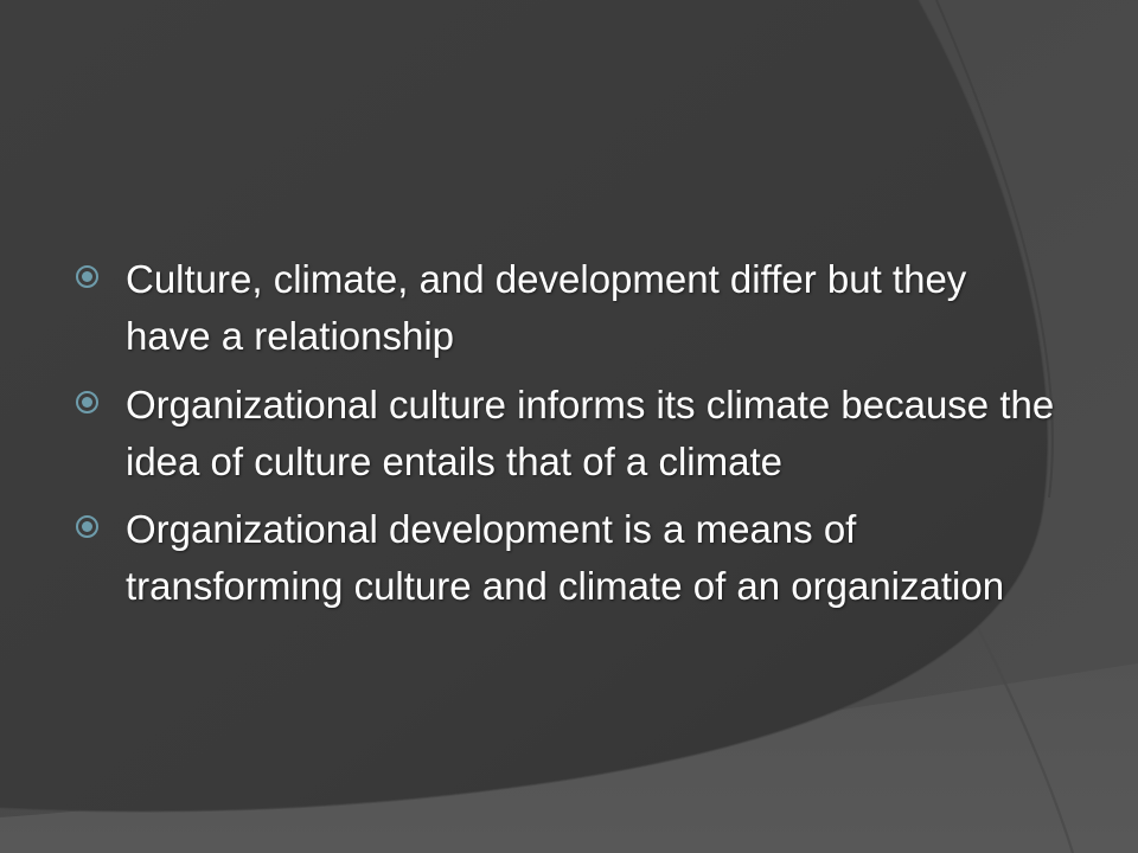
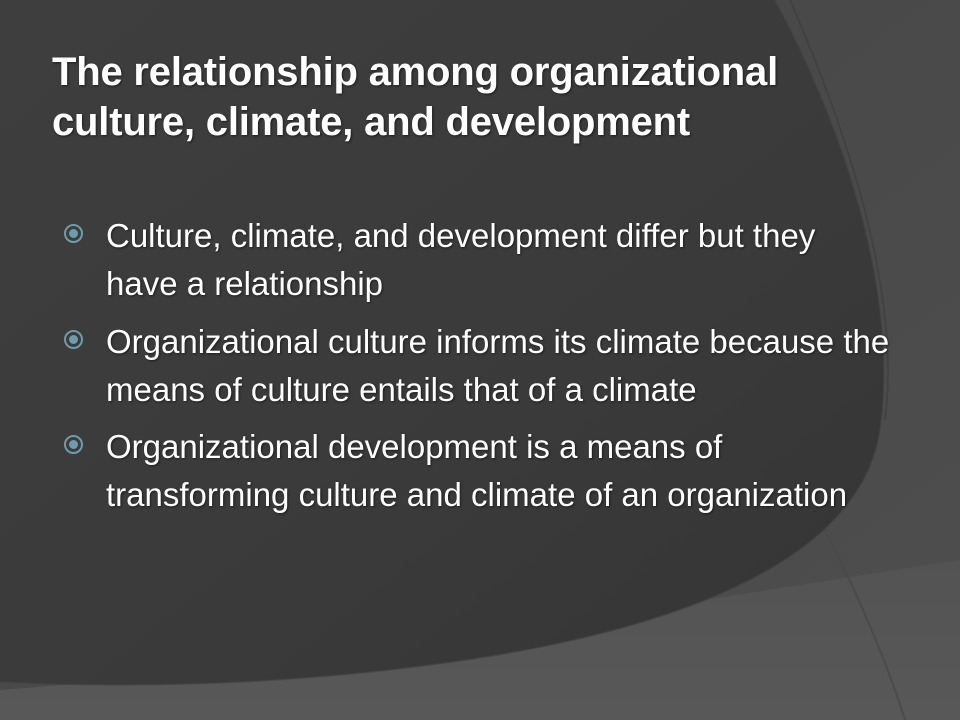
+ The relationship among organizational culture, climate, and development
  Culture, climate, and development differ but they have a relationship
- Organizational culture informs its climate because the idea of culture entails that of a climate
+ Organizational culture informs its climate because the means of culture entails that of a climate
  Organizational development is a means of transforming culture and climate of an organization
